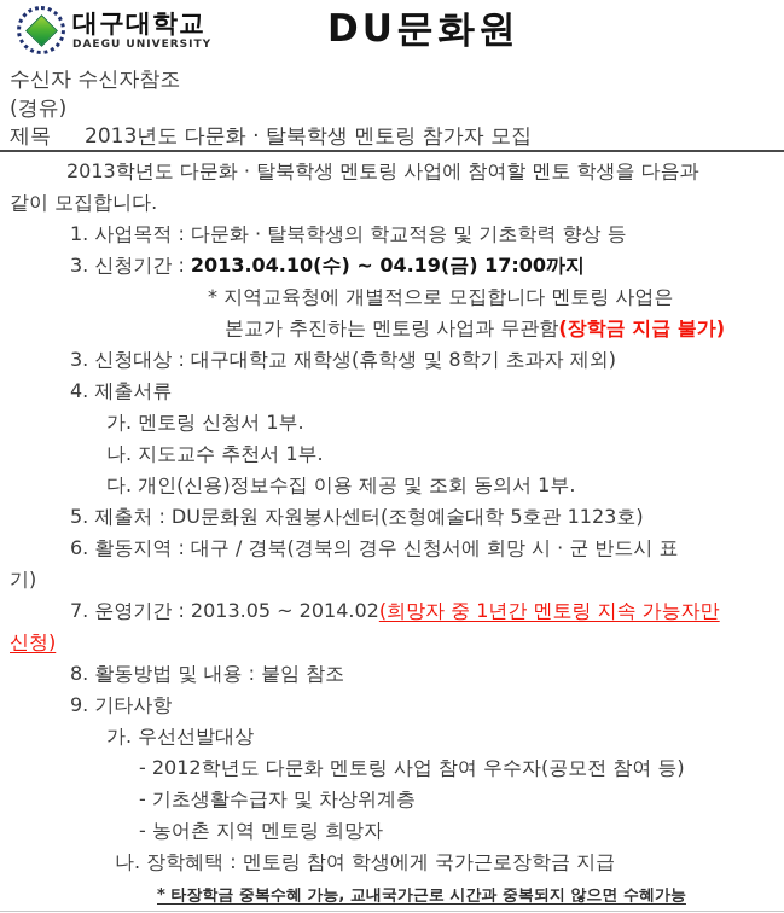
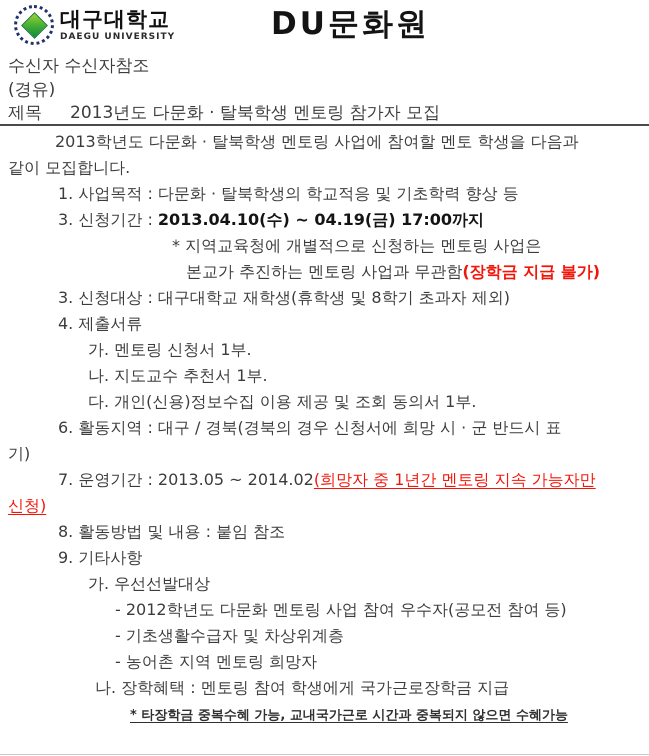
  대구대학교
  DAEGU UNIVERSITY
  DU문화원
  수신자 수신자참조
  (경유)
  제목 2013년도 다문화 · 탈북학생 멘토링 참가자 모집
  2013학년도 다문화 · 탈북학생 멘토링 사업에 참여할 멘토 학생을 다음과
  같이 모집합니다.
  1. 사업목적 : 다문화 · 탈북학생의 학교적응 및 기초학력 향상 등
  3. 신청기간 : 2013.04.10(수) ~ 04.19(금) 17:00까지
- * 지역교육청에 개별적으로 모집합니다 멘토링 사업은
+ * 지역교육청에 개별적으로 신청하는 멘토링 사업은
  본교가 추진하는 멘토링 사업과 무관함(장학금 지급 불가)
  3. 신청대상 : 대구대학교 재학생(휴학생 및 8학기 초과자 제외)
  4. 제출서류
  가. 멘토링 신청서 1부.
  나. 지도교수 추천서 1부.
  다. 개인(신용)정보수집 이용 제공 및 조회 동의서 1부.
- 5. 제출처 : DU문화원 자원봉사센터(조형예술대학 5호관 1123호)
  6. 활동지역 : 대구 / 경북(경북의 경우 신청서에 희망 시 · 군 반드시 표
  기)
  7. 운영기간 : 2013.05 ~ 2014.02(희망자 중 1년간 멘토링 지속 가능자만
  신청)
  8. 활동방법 및 내용 : 붙임 참조
  9. 기타사항
  가. 우선선발대상
  - 2012학년도 다문화 멘토링 사업 참여 우수자(공모전 참여 등)
  - 기초생활수급자 및 차상위계층
  - 농어촌 지역 멘토링 희망자
  나. 장학혜택 : 멘토링 참여 학생에게 국가근로장학금 지급
  * 타장학금 중복수혜 가능, 교내국가근로 시간과 중복되지 않으면 수혜가능
